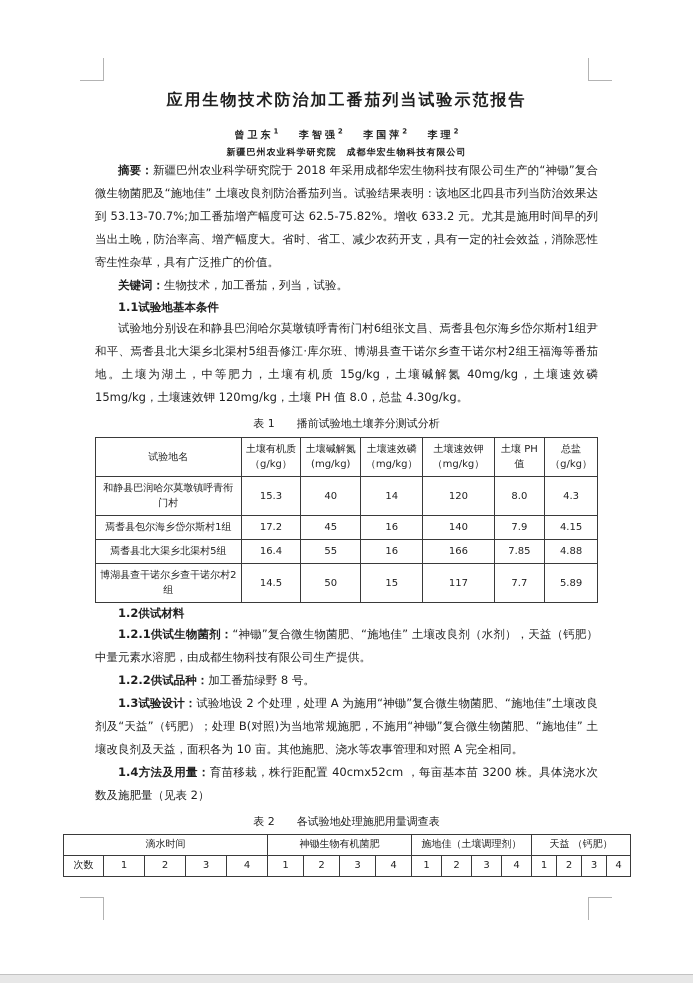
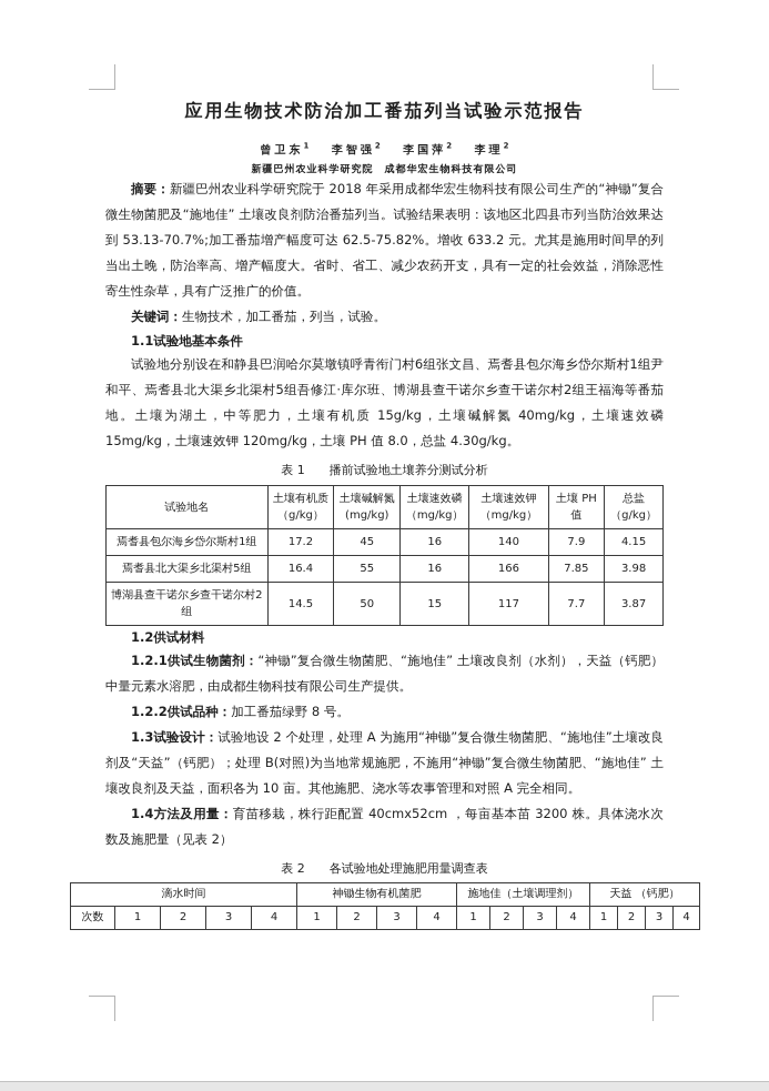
  应用生物技术防治加工番茄列当试验示范报告
  曾卫东1 李智强2 李国萍2 李理2
  新疆巴州农业科学研究院 成都华宏生物科技有限公司
  摘要：新疆巴州农业科学研究院于 2018 年采用成都华宏生物科技有限公司生产的“神锄”复合微生物菌肥及“施地佳” 土壤改良剂防治番茄列当。试验结果表明：该地区北四县市列当防治效果达到 53.13-70.7%;加工番茄增产幅度可达 62.5-75.82%。增收 633.2 元。尤其是施用时间早的列当出土晚，防治率高、增产幅度大。省时、省工、减少农药开支，具有一定的社会效益，消除恶性寄生性杂草，具有广泛推广的价值。
  关键词：生物技术，加工番茄，列当，试验。
  1.1试验地基本条件
  试验地分别设在和静县巴润哈尔莫墩镇呼青衔门村6组张文昌、焉耆县包尔海乡岱尔斯村1组尹和平、焉耆县北大渠乡北渠村5组吾修江·库尔班、博湖县查干诺尔乡查干诺尔村2组王福海等番茄地。土壤为湖土，中等肥力，土壤有机质 15g/kg，土壤碱解氮 40mg/kg，土壤速效磷 15mg/kg，土壤速效钾 120mg/kg，土壤 PH 值 8.0，总盐 4.30g/kg。
  表 1 播前试验地土壤养分测试分析
  试验地名	土壤有机质（g/kg）	土壤碱解氮(mg/kg)	土壤速效磷（mg/kg）	土壤速效钾（mg/kg）	土壤 PH 值	总盐（g/kg）
- 和静县巴润哈尔莫墩镇呼青衔门村	15.3	40	14	120	8.0	4.3
  焉耆县包尔海乡岱尔斯村1组	17.2	45	16	140	7.9	4.15
- 焉耆县北大渠乡北渠村5组	16.4	55	16	166	7.85	4.88
+ 焉耆县北大渠乡北渠村5组	16.4	55	16	166	7.85	3.98
- 博湖县查干诺尔乡查干诺尔村2组	14.5	50	15	117	7.7	5.89
+ 博湖县查干诺尔乡查干诺尔村2组	14.5	50	15	117	7.7	3.87
  1.2供试材料
  1.2.1供试生物菌剂：“神锄”复合微生物菌肥、“施地佳” 土壤改良剂（水剂），天益（钙肥）中量元素水溶肥，由成都生物科技有限公司生产提供。
  1.2.2供试品种：加工番茄绿野 8 号。
  1.3试验设计：试验地设 2 个处理，处理 A 为施用“神锄”复合微生物菌肥、“施地佳”土壤改良剂及“天益”（钙肥）；处理 B(对照)为当地常规施肥，不施用“神锄”复合微生物菌肥、“施地佳” 土壤改良剂及天益，面积各为 10 亩。其他施肥、浇水等农事管理和对照 A 完全相同。
  1.4方法及用量：育苗移栽，株行距配置 40cmx52cm ，每亩基本苗 3200 株。具体浇水次数及施肥量（见表 2）
  表 2 各试验地处理施肥用量调查表
  滴水时间	神锄生物有机菌肥	施地佳（土壤调理剂）	天益 （钙肥）
  次数	1	2	3	4	1	2	3	4	1	2	3	4	1	2	3	4
